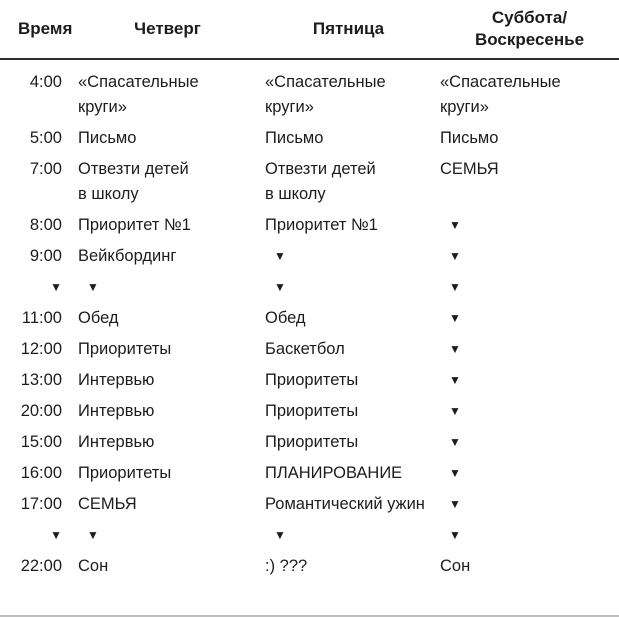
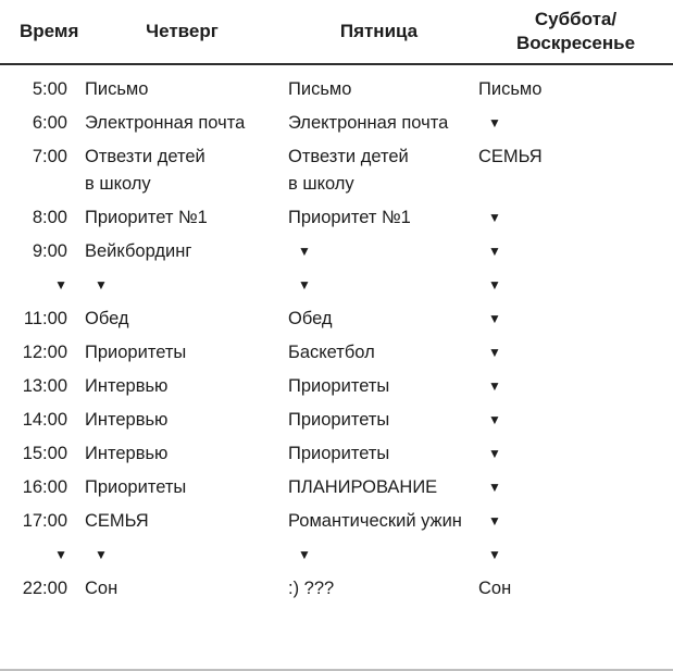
  Время	Четверг	Пятница	Суббота/ Воскресенье
- 4:00	«Спасательные круги»	«Спасательные круги»	«Спасательные круги»
  5:00	Письмо	Письмо	Письмо
+ 6:00	Электронная почта	Электронная почта	▼
  7:00	Отвезти детей в школу	Отвезти детей в школу	СЕМЬЯ
  8:00	Приоритет №1	Приоритет №1	▼
  9:00	Вейкбординг	▼	▼
  ▼	▼	▼	▼
  11:00	Обед	Обед	▼
  12:00	Приоритеты	Баскетбол	▼
  13:00	Интервью	Приоритеты	▼
- 20:00	Интервью	Приоритеты	▼
+ 14:00	Интервью	Приоритеты	▼
  15:00	Интервью	Приоритеты	▼
  16:00	Приоритеты	ПЛАНИРОВАНИЕ	▼
  17:00	СЕМЬЯ	Романтический ужин	▼
  ▼	▼	▼	▼
  22:00	Сон	:) ???	Сон
